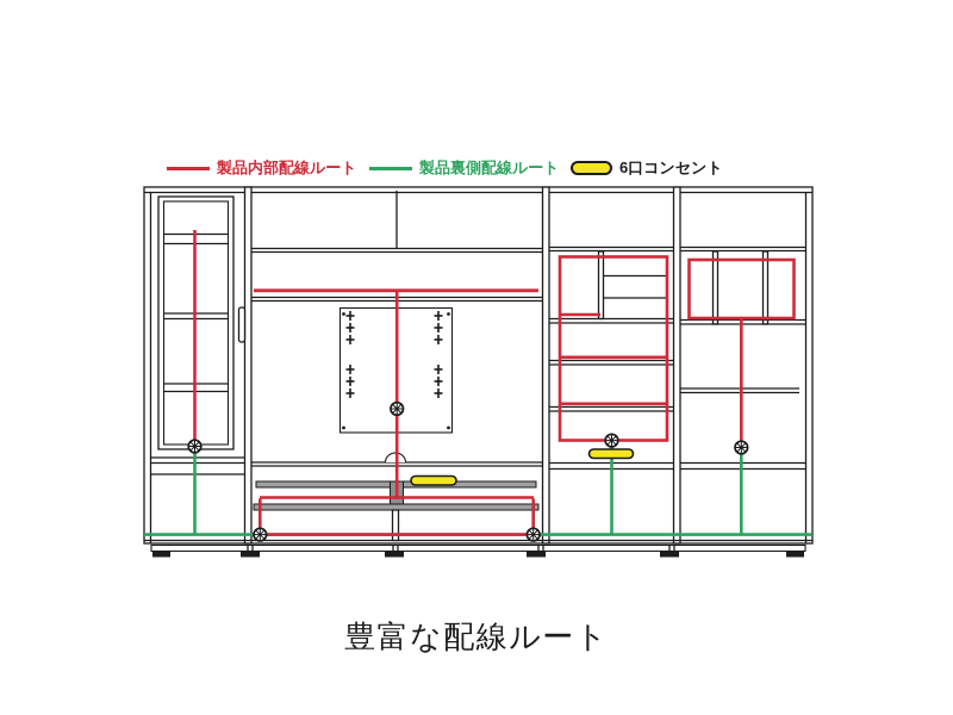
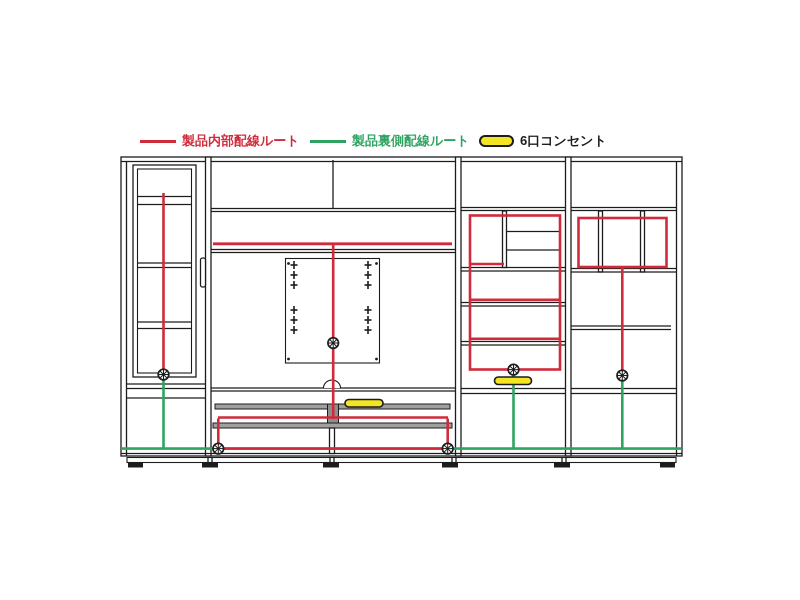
  製品内部配線ルート
  製品裏側配線ルート
  6口コンセント
- 豊富な配線ルート
